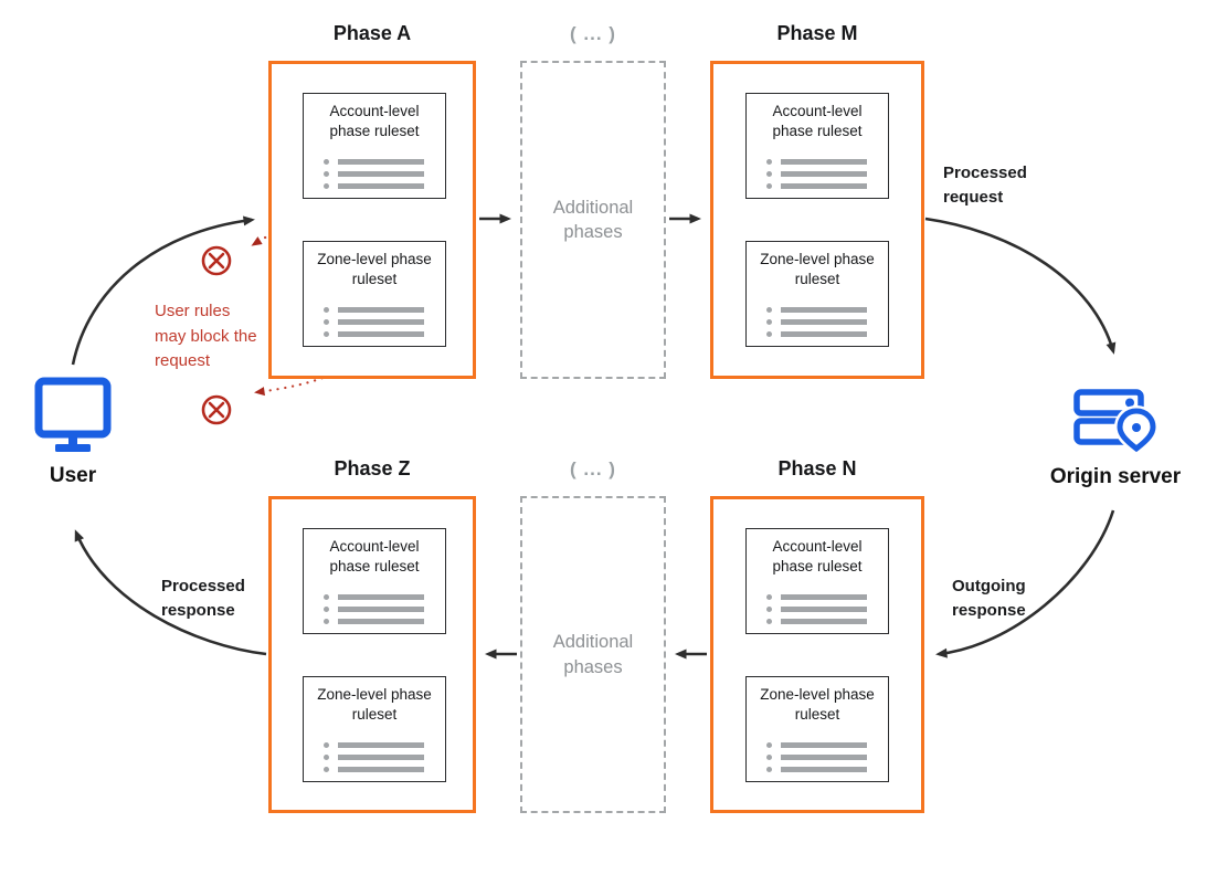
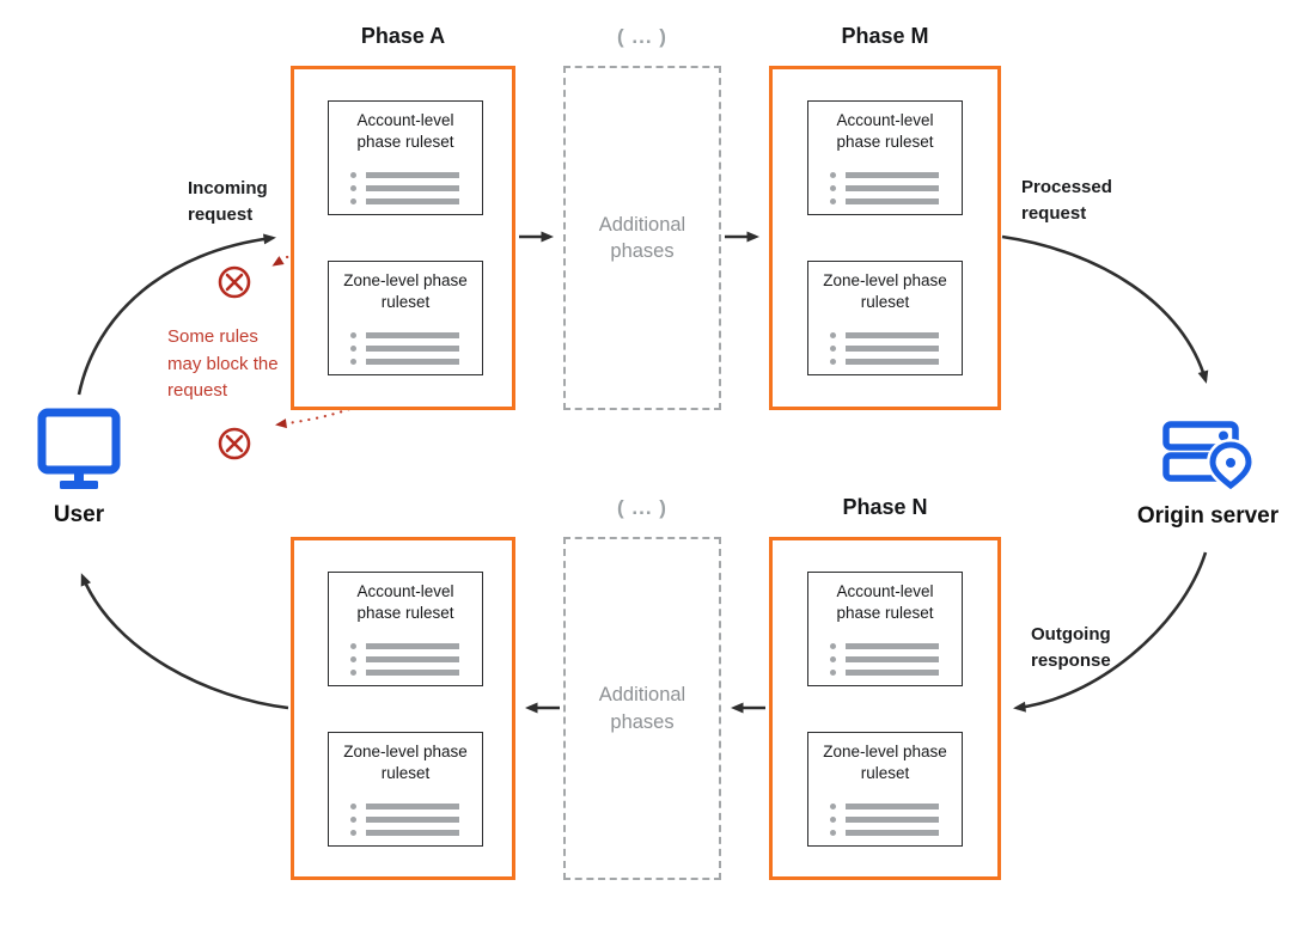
  Phase A
  ( ... )
  Phase M
  Account-level phase ruleset
  Zone-level phase ruleset
  Additional phases
  Account-level phase ruleset
  Zone-level phase ruleset
- Phase Z
  ( ... )
  Phase N
  Account-level phase ruleset
  Zone-level phase ruleset
  Additional phases
  Account-level phase ruleset
  Zone-level phase ruleset
  User
  Origin server
+ Incoming request
  Processed request
  Outgoing response
- Processed response
- User rules may block the request
+ Some rules may block the request
